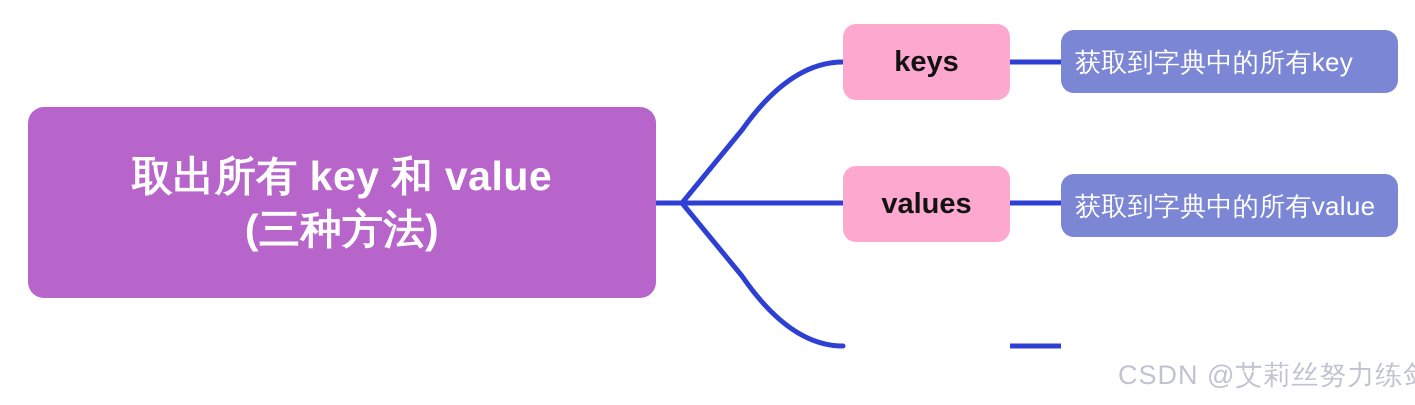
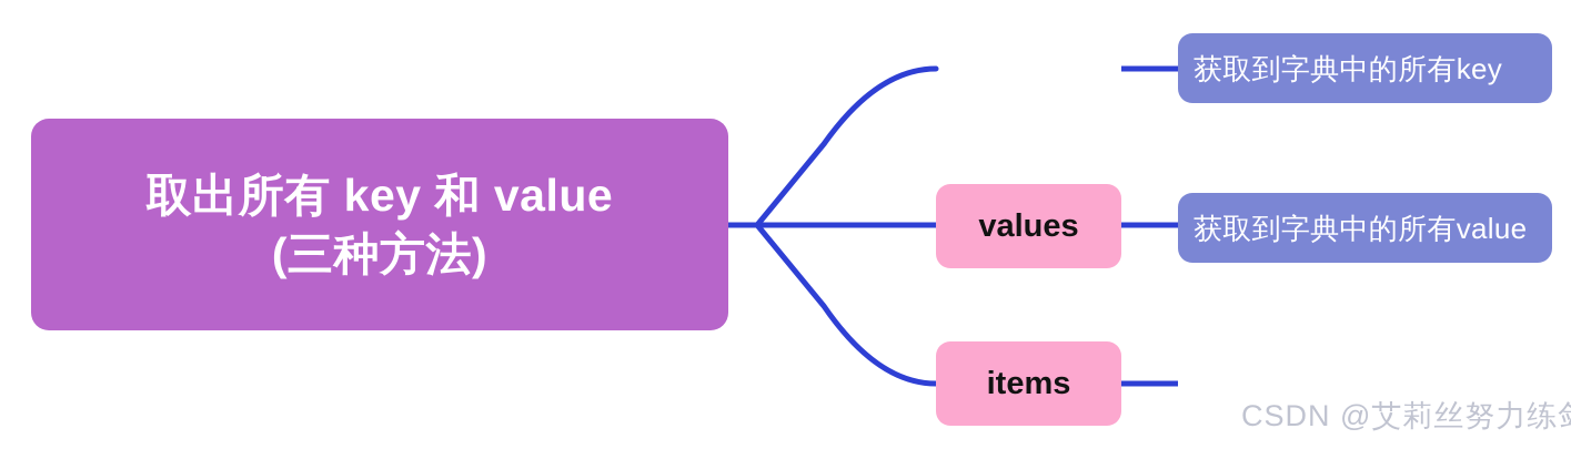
  取出所有 key 和 value
  (三种方法)
- keys
  values
+ items
  获取到字典中的所有key
  获取到字典中的所有value
  CSDN @艾莉丝努力练
